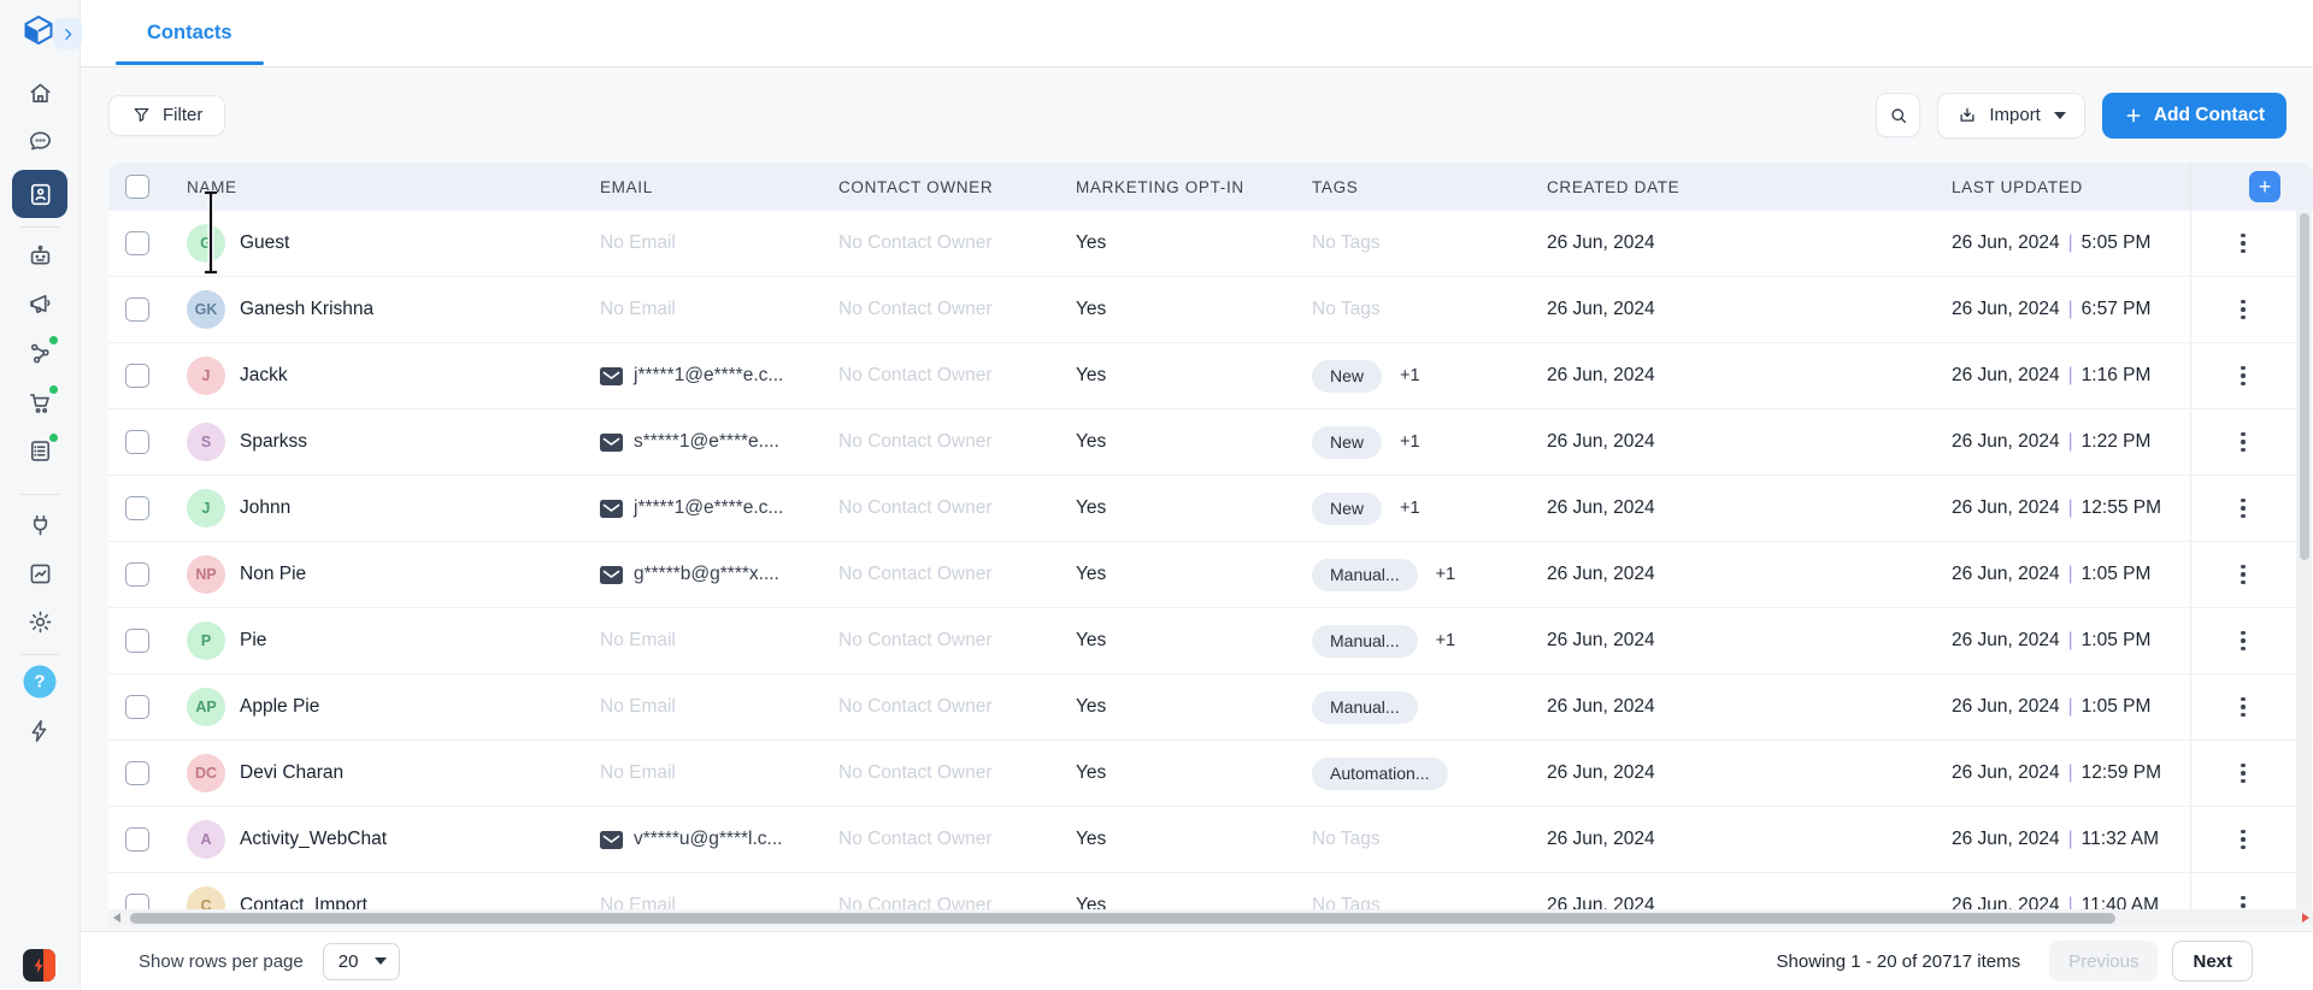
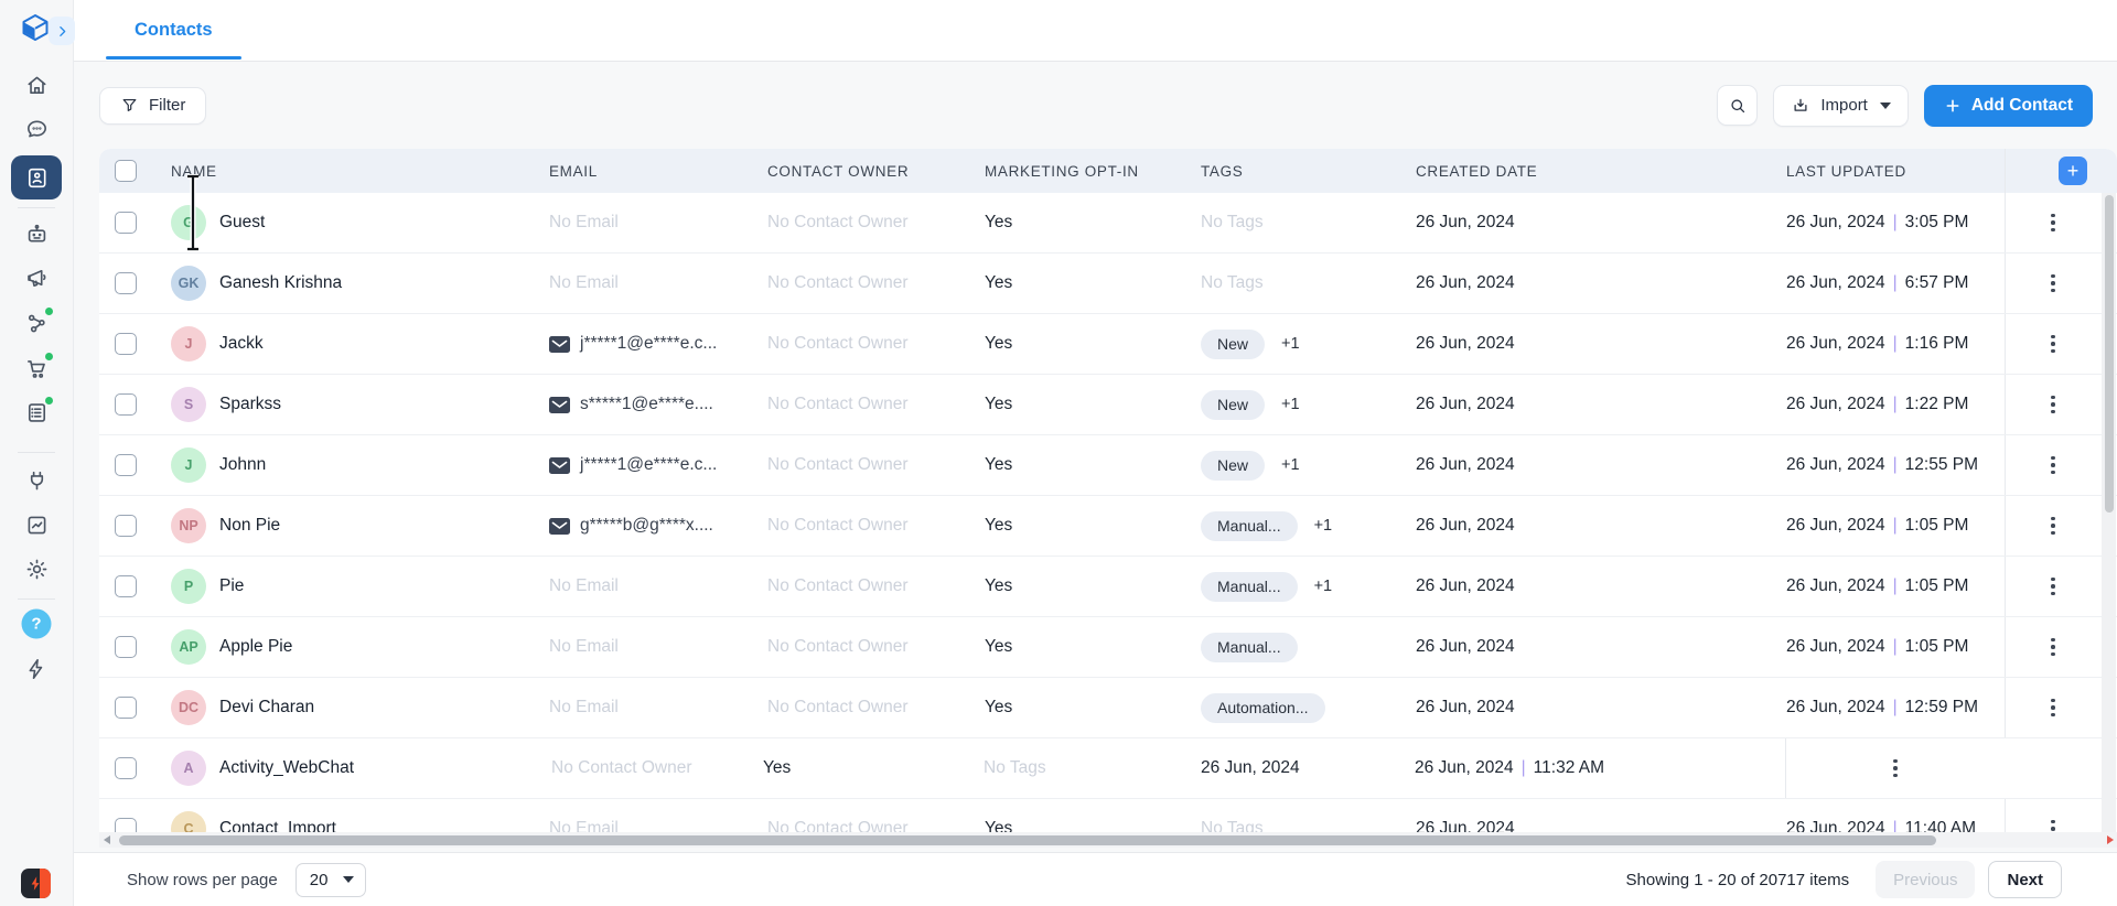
  ?
  Contacts
  Filter
  Import
  Add Contact
  NAME
  EMAIL
  CONTACT OWNER
  MARKETING OPT-IN
  TAGS
  CREATED DATE
  LAST UPDATED
  +
  G
  Guest
  No Email
  No Contact Owner
  Yes
  No Tags
  26 Jun, 2024
  26 Jun, 2024
  |
- 5:05 PM
+ 3:05 PM
  GK
  Ganesh Krishna
  No Email
  No Contact Owner
  Yes
  No Tags
  26 Jun, 2024
  26 Jun, 2024
  |
  6:57 PM
  J
  Jackk
  j*****1@e****e.c...
  No Contact Owner
  Yes
  New
  +1
  26 Jun, 2024
  26 Jun, 2024
  |
  1:16 PM
  S
  Sparkss
  s*****1@e****e....
  No Contact Owner
  Yes
  New
  +1
  26 Jun, 2024
  26 Jun, 2024
  |
  1:22 PM
  J
  Johnn
  j*****1@e****e.c...
  No Contact Owner
  Yes
  New
  +1
  26 Jun, 2024
  26 Jun, 2024
  |
  12:55 PM
  NP
  Non Pie
  g*****b@g****x....
  No Contact Owner
  Yes
  Manual...
  +1
  26 Jun, 2024
  26 Jun, 2024
  |
  1:05 PM
  P
  Pie
  No Email
  No Contact Owner
  Yes
  Manual...
  +1
  26 Jun, 2024
  26 Jun, 2024
  |
  1:05 PM
  AP
  Apple Pie
  No Email
  No Contact Owner
  Yes
  Manual...
  26 Jun, 2024
  26 Jun, 2024
  |
  1:05 PM
  DC
  Devi Charan
  No Email
  No Contact Owner
  Yes
  Automation...
  26 Jun, 2024
  26 Jun, 2024
  |
  12:59 PM
  A
  Activity_WebChat
- v*****u@g****l.c...
  No Contact Owner
  Yes
  No Tags
  26 Jun, 2024
  26 Jun, 2024
  |
  11:32 AM
  C
  Contact_Import
  No Email
  No Contact Owner
  Yes
  No Tags
  26 Jun, 2024
  26 Jun, 2024
  |
  11:40 AM
  Show rows per page
  20
  Showing 1 - 20 of 20717 items
  Previous
  Next
